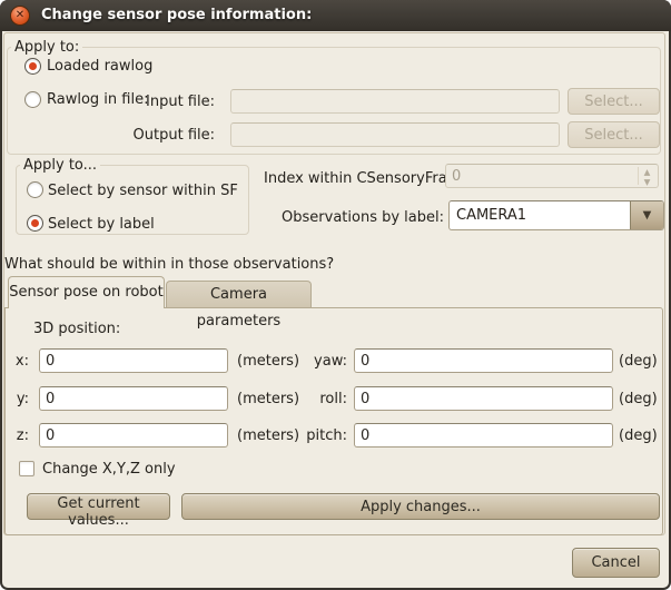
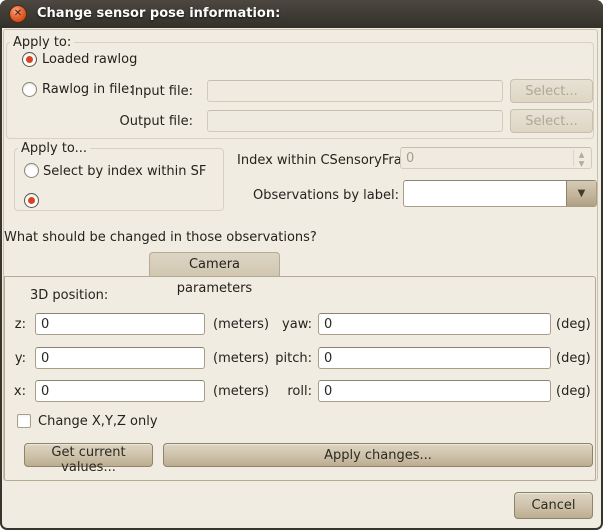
  ✕
  Change sensor pose information:
  Apply to:
  Loaded rawlog
  Rawlog in file:
  Input file:
  Select...
  Output file:
  Select...
  Apply to...
- Select by sensor within SF
+ Select by index within SF
- Select by label
  Index within CSensoryFra
  0
  ▲
  ▼
  Observations by label:
- CAMERA1
  ▼
- What should be within in those observations?
+ What should be changed in those observations?
- Sensor pose on robot
  Camera parameters
  3D position:
- x:
+ z:
  0
  (meters)
  yaw:
  0
  (deg)
  y:
  0
  (meters)
- roll:
+ pitch:
  0
  (deg)
- z:
+ x:
  0
  (meters)
- pitch:
+ roll:
  0
  (deg)
  Change X,Y,Z only
  Get current values...
  Apply changes...
  Cancel
